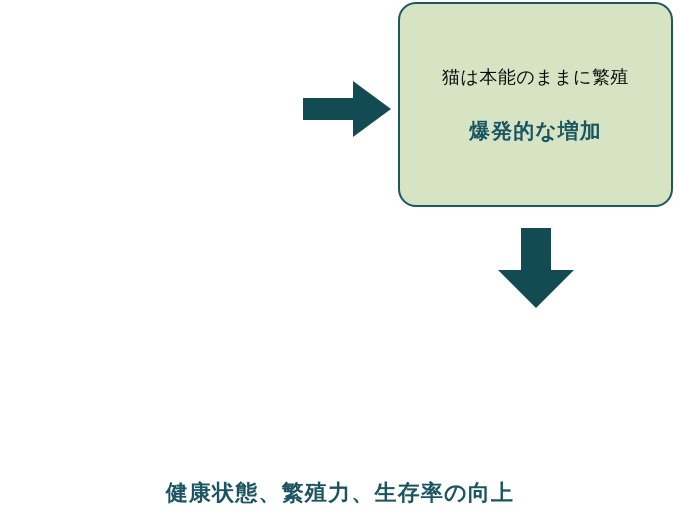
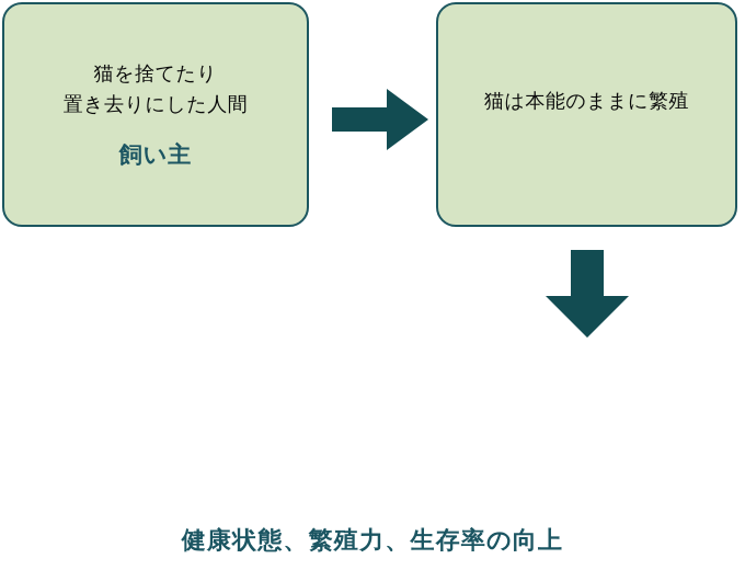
+ 猫を捨てたり
+ 置き去りにした人間
+ 飼い主
  猫は本能のままに繁殖
- 爆発的な増加
  健康状態、繁殖力、生存率の向上
